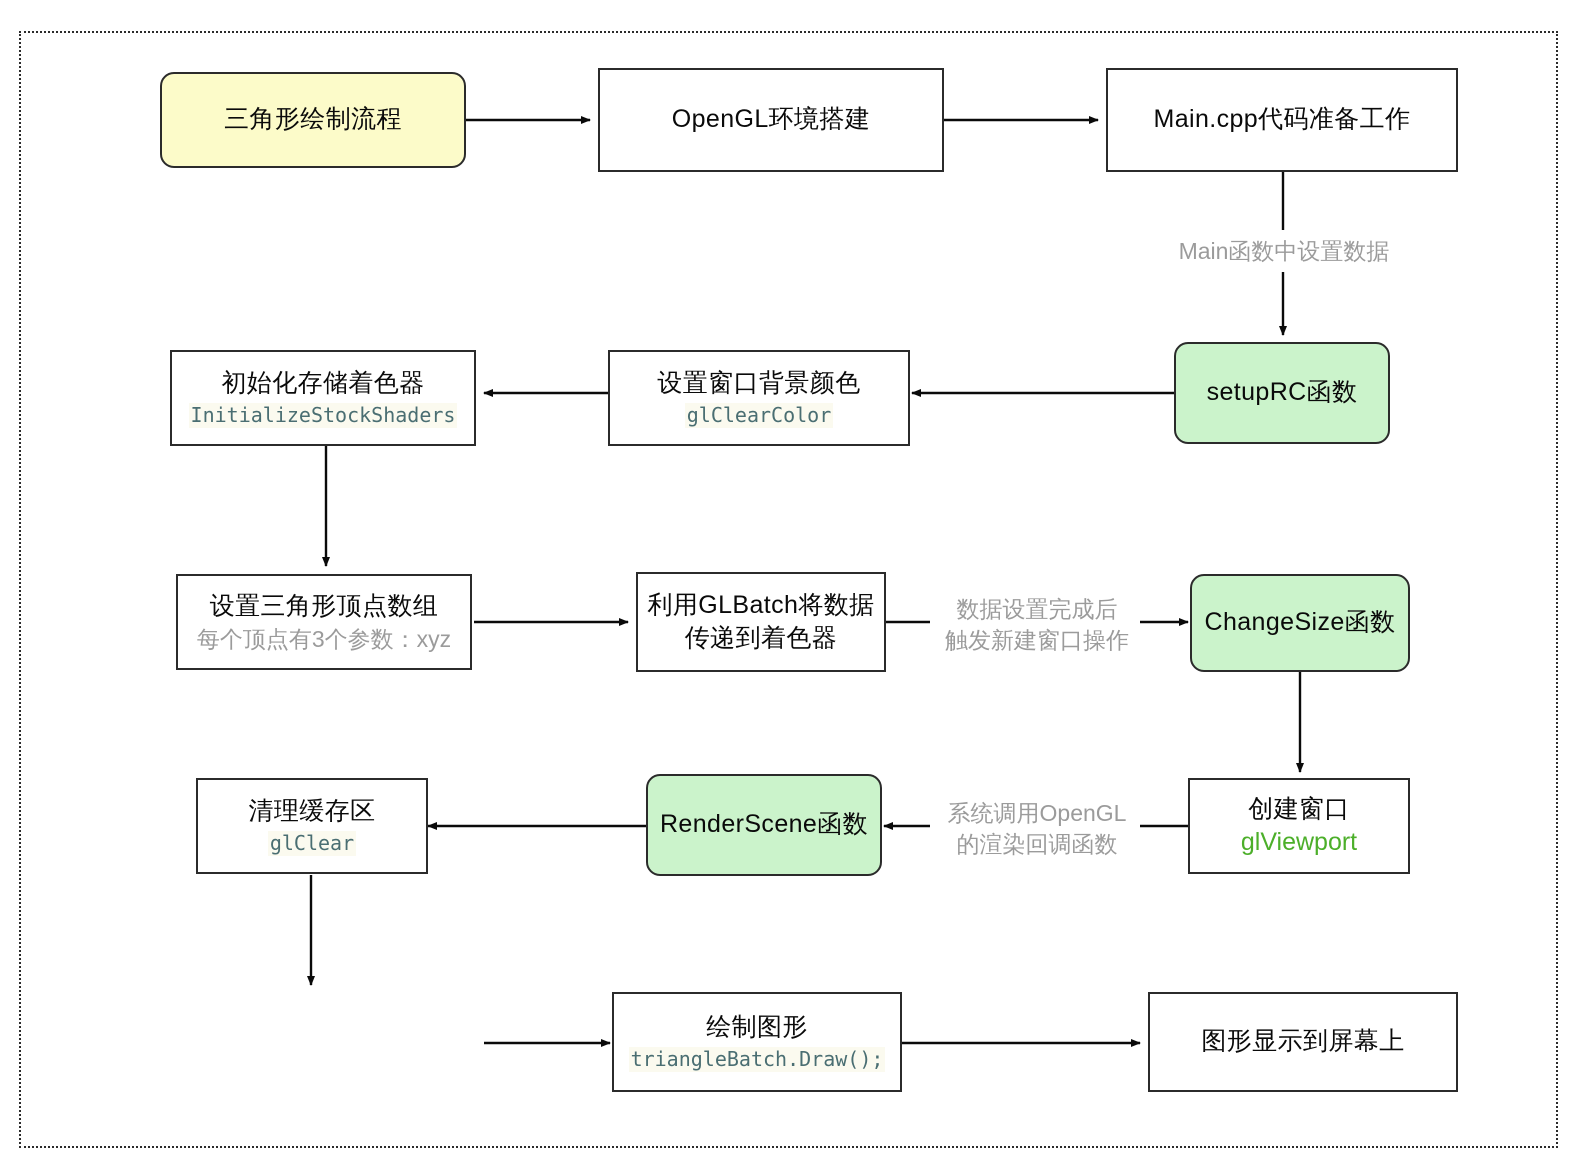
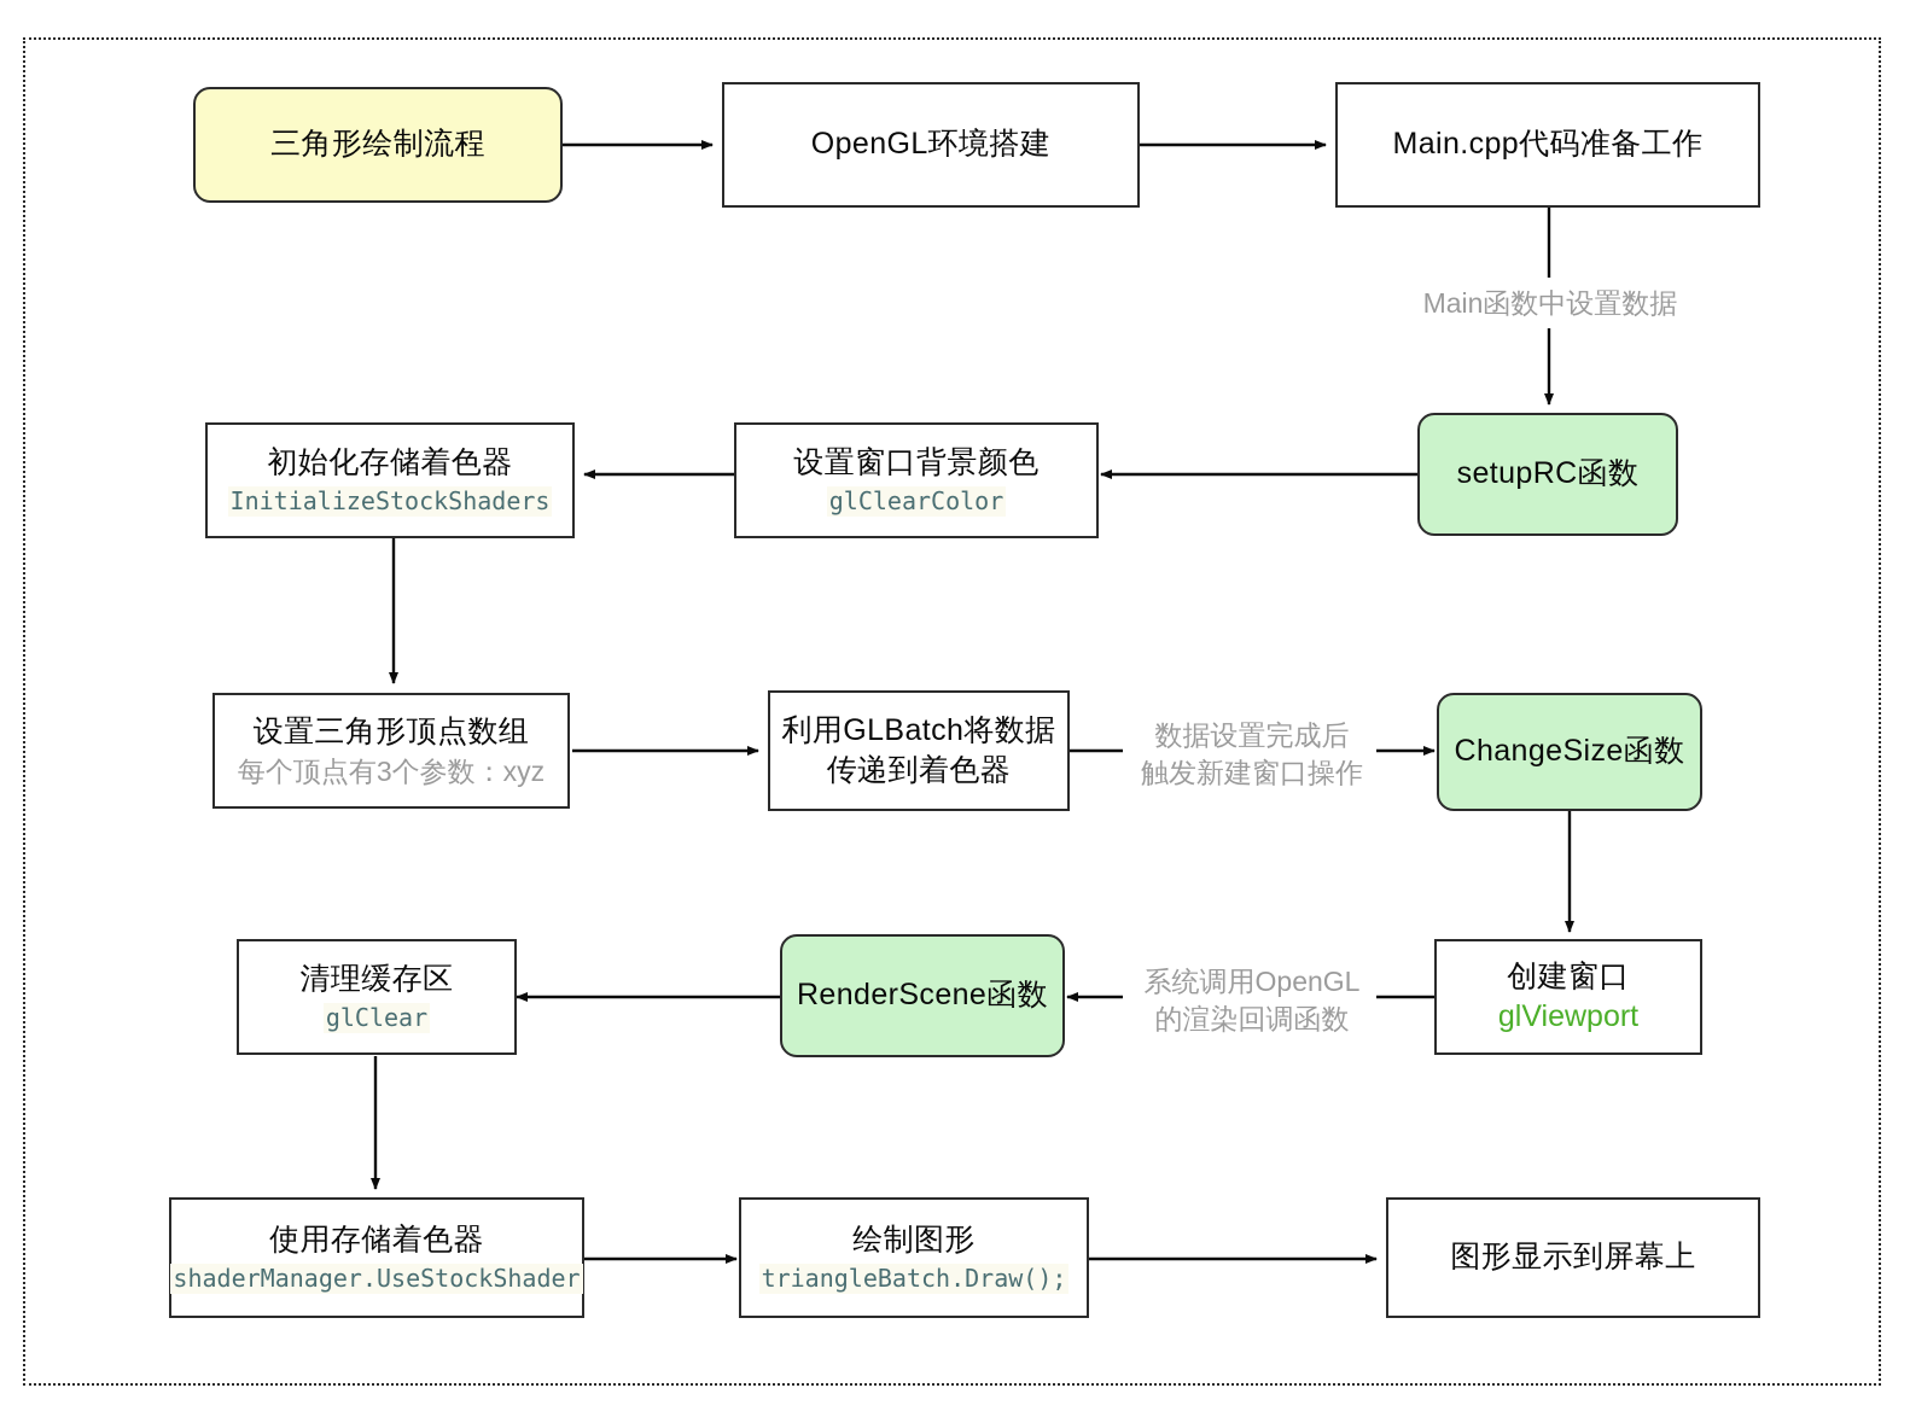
  三角形绘制流程
  OpenGL环境搭建
  Main.cpp代码准备工作
  Main函数中设置数据
  setupRC函数
  设置窗口背景颜色
  glClearColor
  初始化存储着色器
  InitializeStockShaders
  设置三角形顶点数组
  每个顶点有3个参数：xyz
  利用GLBatch将数据
  传递到着色器
  数据设置完成后
  触发新建窗口操作
  ChangeSize函数
  创建窗口
  glViewport
  系统调用OpenGL
  的渲染回调函数
  RenderScene函数
  清理缓存区
  glClear
+ 使用存储着色器
+ shaderManager.UseStockShader
  绘制图形
  triangleBatch.Draw();
  图形显示到屏幕上
